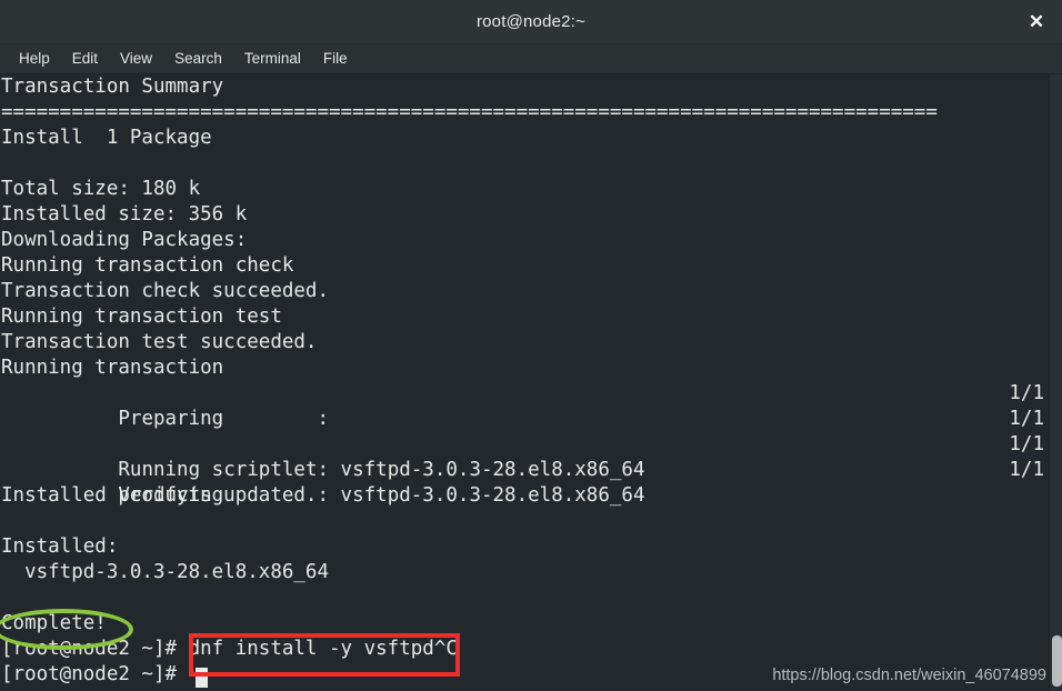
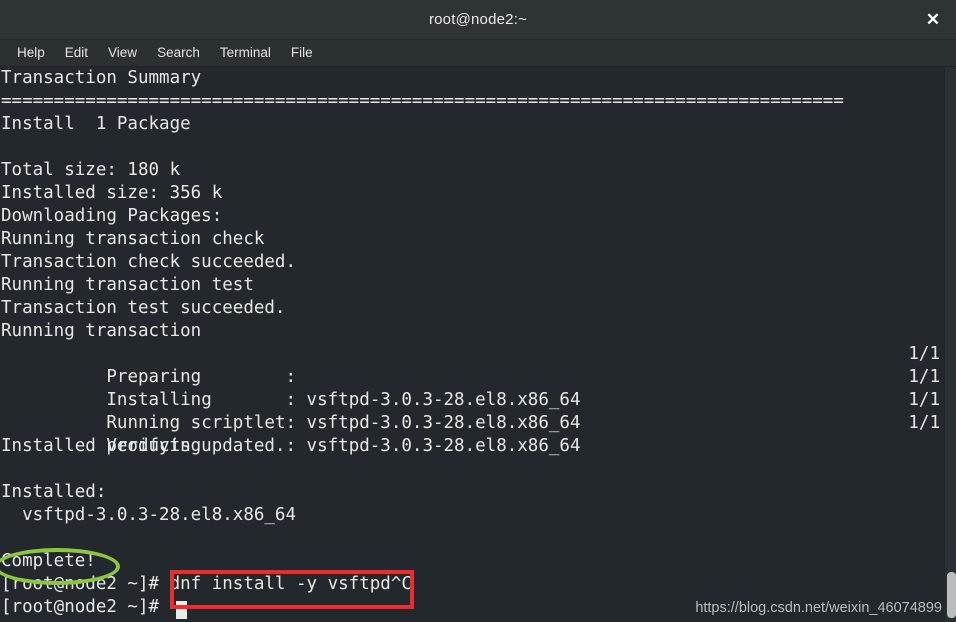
  root@node2:~
  ✕
  Help
  Edit
  View
  Search
  Terminal
  File
  Transaction Summary
  ================================================================================
  Install 1 Package
  Total size: 180 k
  Installed size: 356 k
  Downloading Packages:
  Running transaction check
  Transaction check succeeded.
  Running transaction test
  Transaction test succeeded.
  Running transaction
  Preparing :
  1/1
+ Installing : vsftpd-3.0.3-28.el8.x86_64
  1/1
  Running scriptlet: vsftpd-3.0.3-28.el8.x86_64
  1/1
  Verifying : vsftpd-3.0.3-28.el8.x86_64
  1/1
  Installed products updated.
  Installed:
  vsftpd-3.0.3-28.el8.x86_64
  Complete!
  [root@node2 ~]# dnf install -y vsftpd^C
  [root@node2 ~]#
  https://blog.csdn.net/weixin_46074899
